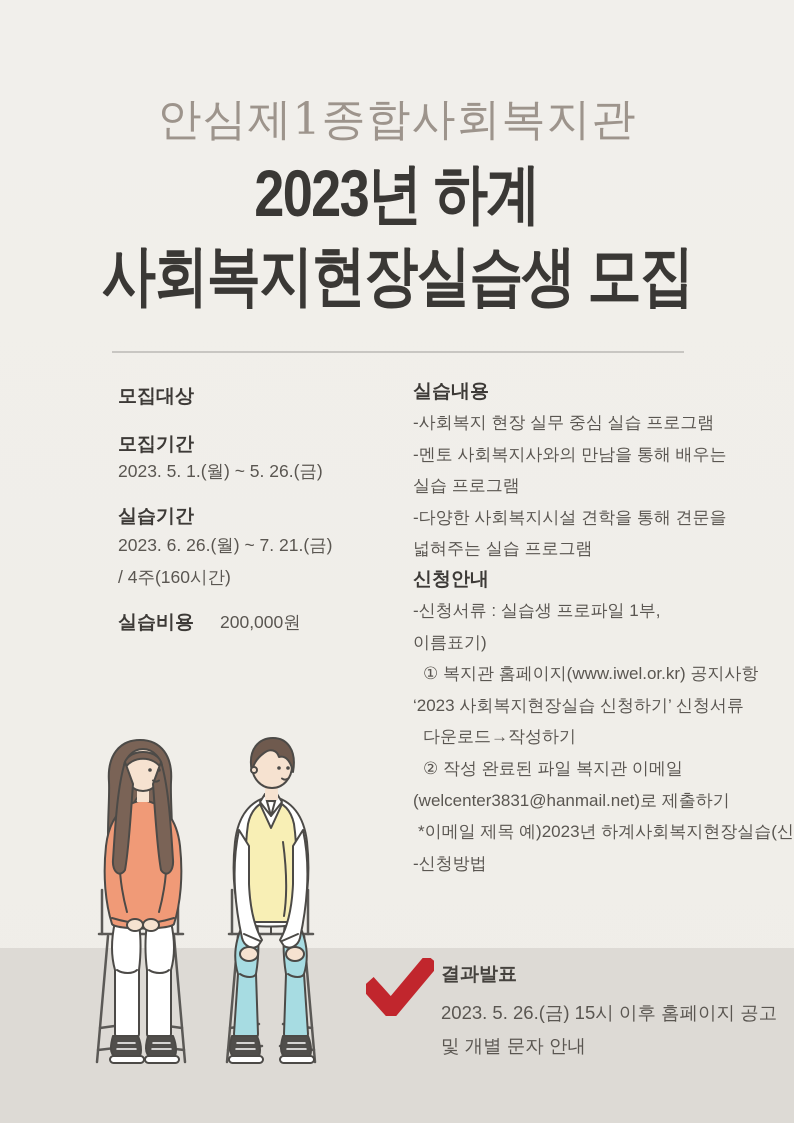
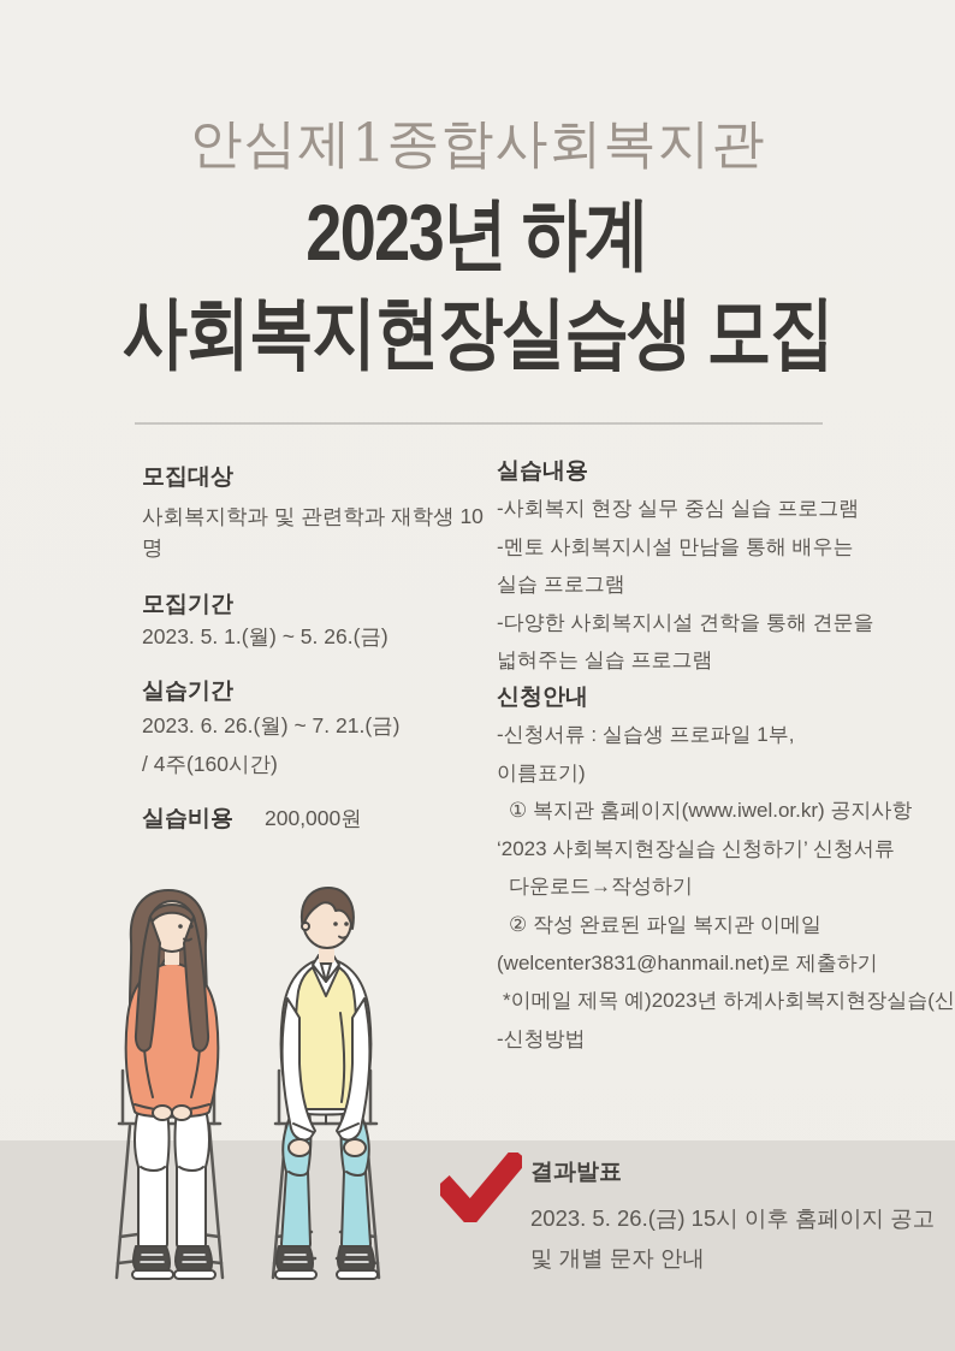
  안심제1종합사회복지관
  2023년 하계
  사회복지현장실습생 모집
  모집대상
+ 사회복지학과 및 관련학과 재학생 10명
  모집기간
  2023. 5. 1.(월) ~ 5. 26.(금)
  실습기간
  2023. 6. 26.(월) ~ 7. 21.(금)
  / 4주(160시간)
  실습비용
  200,000원
  실습내용
  -사회복지 현장 실무 중심 실습 프로그램
- -멘토 사회복지사와의 만남을 통해 배우는
+ -멘토 사회복지시설 만남을 통해 배우는
  실습 프로그램
  -다양한 사회복지시설 견학을 통해 견문을
  넓혀주는 실습 프로그램
  신청안내
  -신청서류 : 실습생 프로파일 1부,
  이름표기)
  ① 복지관 홈페이지(www.iwel.or.kr) 공지사항
  ‘2023 사회복지현장실습 신청하기’ 신청서류
  다운로드→작성하기
  ② 작성 완료된 파일 복지관 이메일
  (welcenter3831@hanmail.net)로 제출하기
  *이메일 제목 예)2023년 하계사회복지현장실습(신
  -신청방법
  결과발표
  2023. 5. 26.(금) 15시 이후 홈페이지 공고
  및 개별 문자 안내
